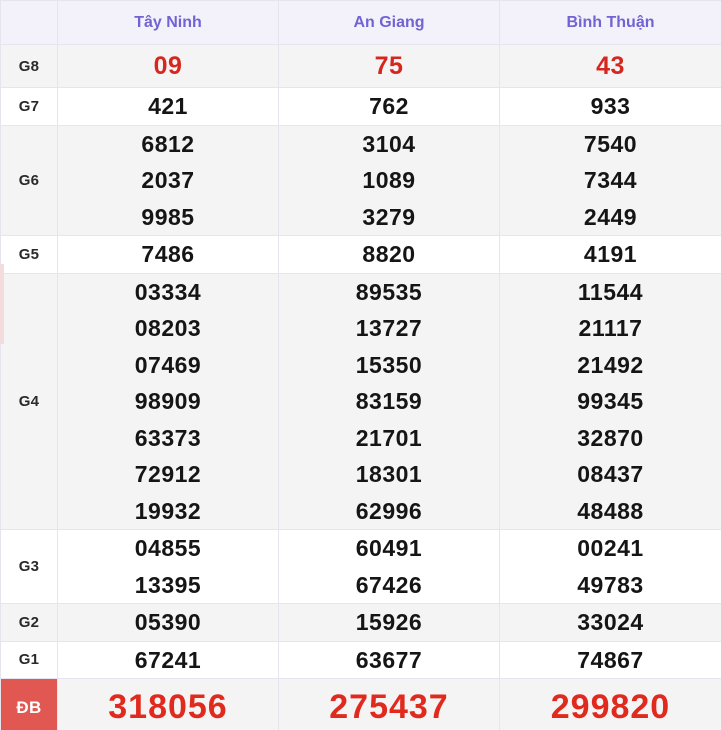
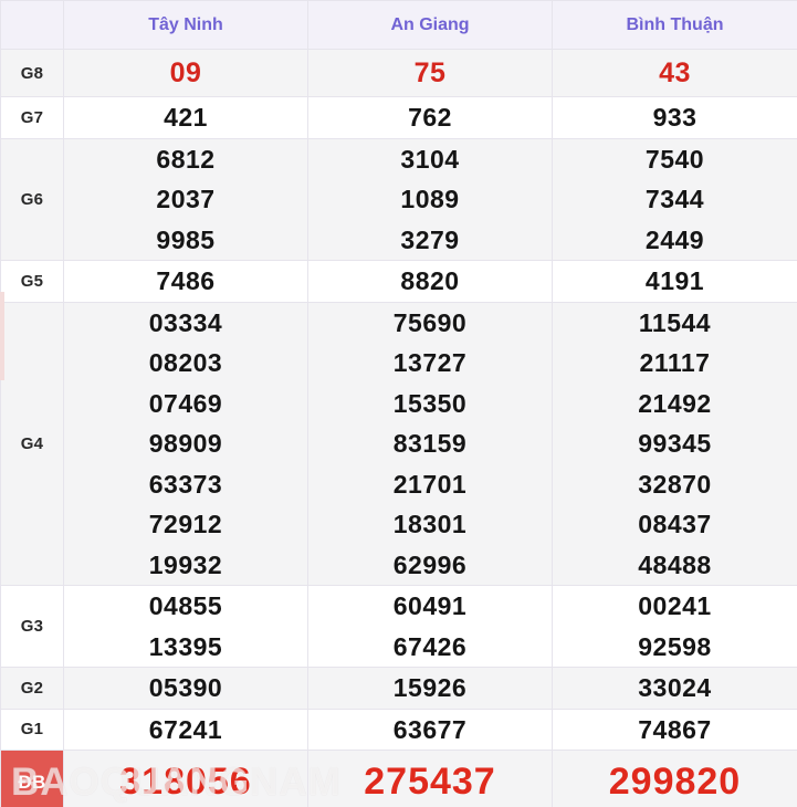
  	Tây Ninh	An Giang	Bình Thuận
  G8	09	75	43
  G7	421	762	933
  G6	681220379985	310410893279	754073442449
  G5	7486	8820	4191
- G4	03334082030746998909633737291219932	89535137271535083159217011830162996	11544211172149299345328700843748488
+ G4	03334082030746998909633737291219932	75690137271535083159217011830162996	11544211172149299345328700843748488
- G3	0485513395	6049167426	0024149783
+ G3	0485513395	6049167426	0024192598
  G2	05390	15926	33024
  G1	67241	63677	74867
  ĐB	318056	275437	299820
+ BAOQUANGNAM
